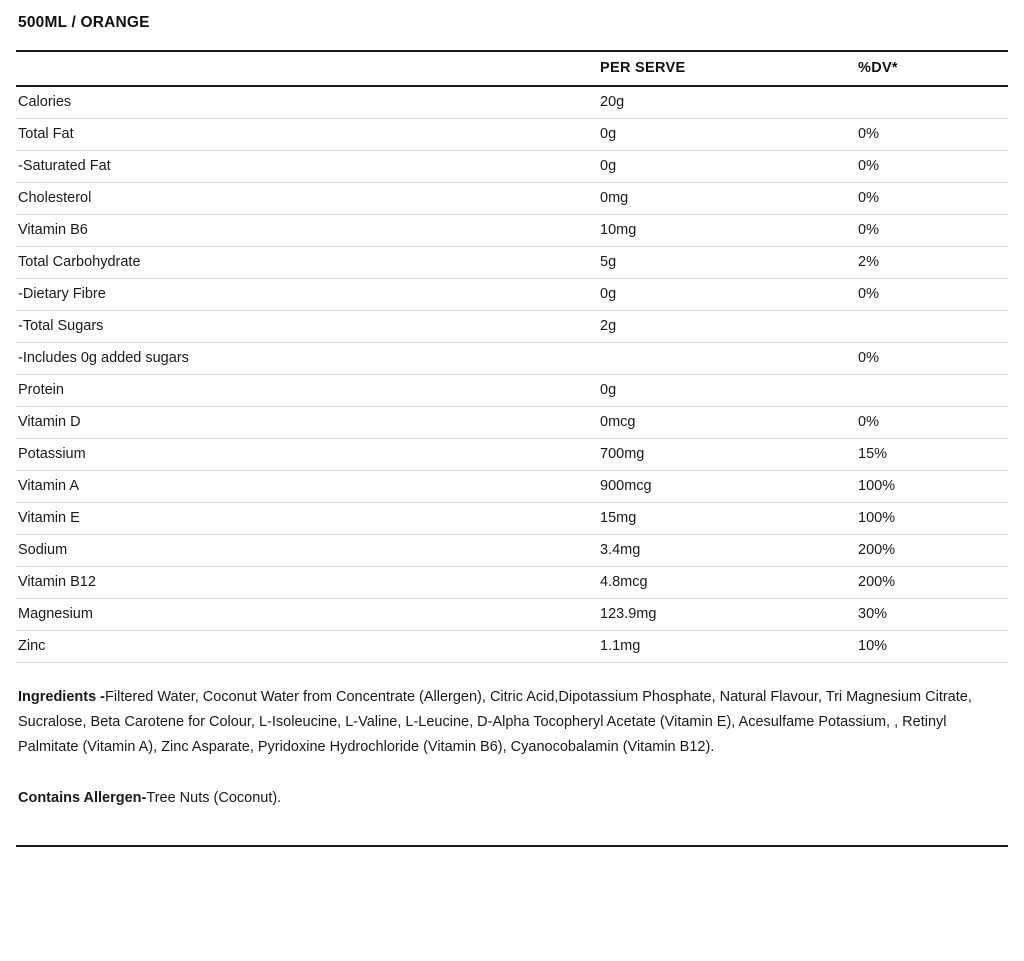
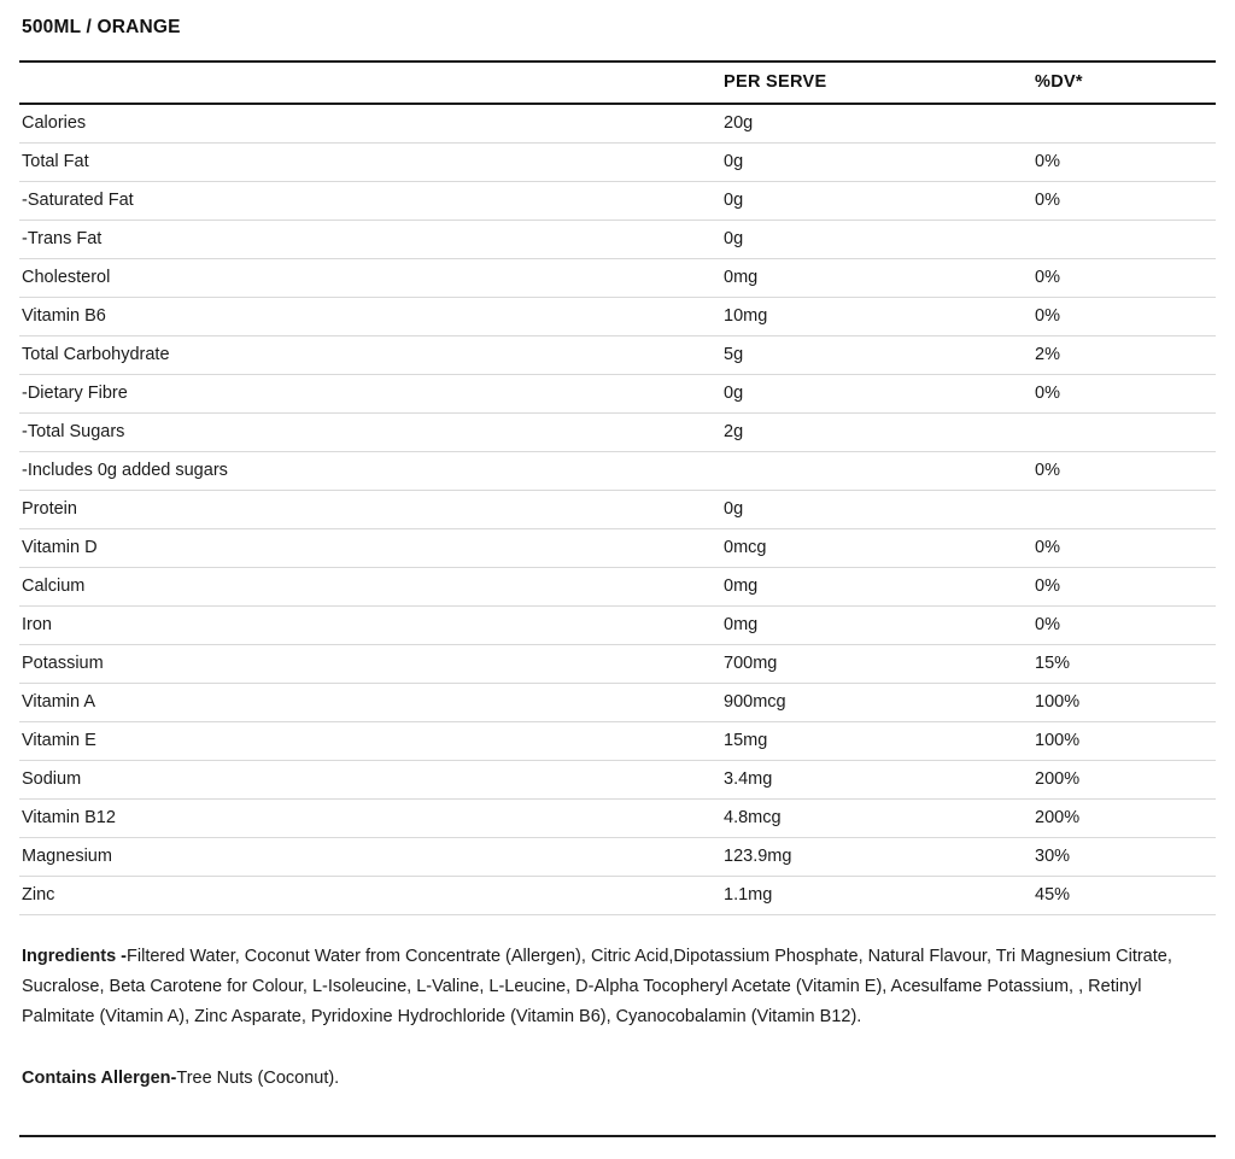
  500ML / ORANGE
  	PER SERVE	%DV*
  Calories	20g
  Total Fat	0g	0%
  -Saturated Fat	0g	0%
+ -Trans Fat	0g
  Cholesterol	0mg	0%
  Vitamin B6	10mg	0%
  Total Carbohydrate	5g	2%
  -Dietary Fibre	0g	0%
  -Total Sugars	2g
  -Includes 0g added sugars		0%
  Protein	0g
  Vitamin D	0mcg	0%
+ Calcium	0mg	0%
+ Iron	0mg	0%
  Potassium	700mg	15%
  Vitamin A	900mcg	100%
  Vitamin E	15mg	100%
  Sodium	3.4mg	200%
  Vitamin B12	4.8mcg	200%
  Magnesium	123.9mg	30%
- Zinc	1.1mg	10%
+ Zinc	1.1mg	45%
  Ingredients -Filtered Water, Coconut Water from Concentrate (Allergen), Citric Acid,Dipotassium Phosphate, Natural Flavour, Tri Magnesium Citrate, Sucralose, Beta Carotene for Colour, L-Isoleucine, L-Valine, L-Leucine, D-Alpha Tocopheryl Acetate (Vitamin E), Acesulfame Potassium, , Retinyl Palmitate (Vitamin A), Zinc Asparate, Pyridoxine Hydrochloride (Vitamin B6), Cyanocobalamin (Vitamin B12).
  Contains Allergen-Tree Nuts (Coconut).
